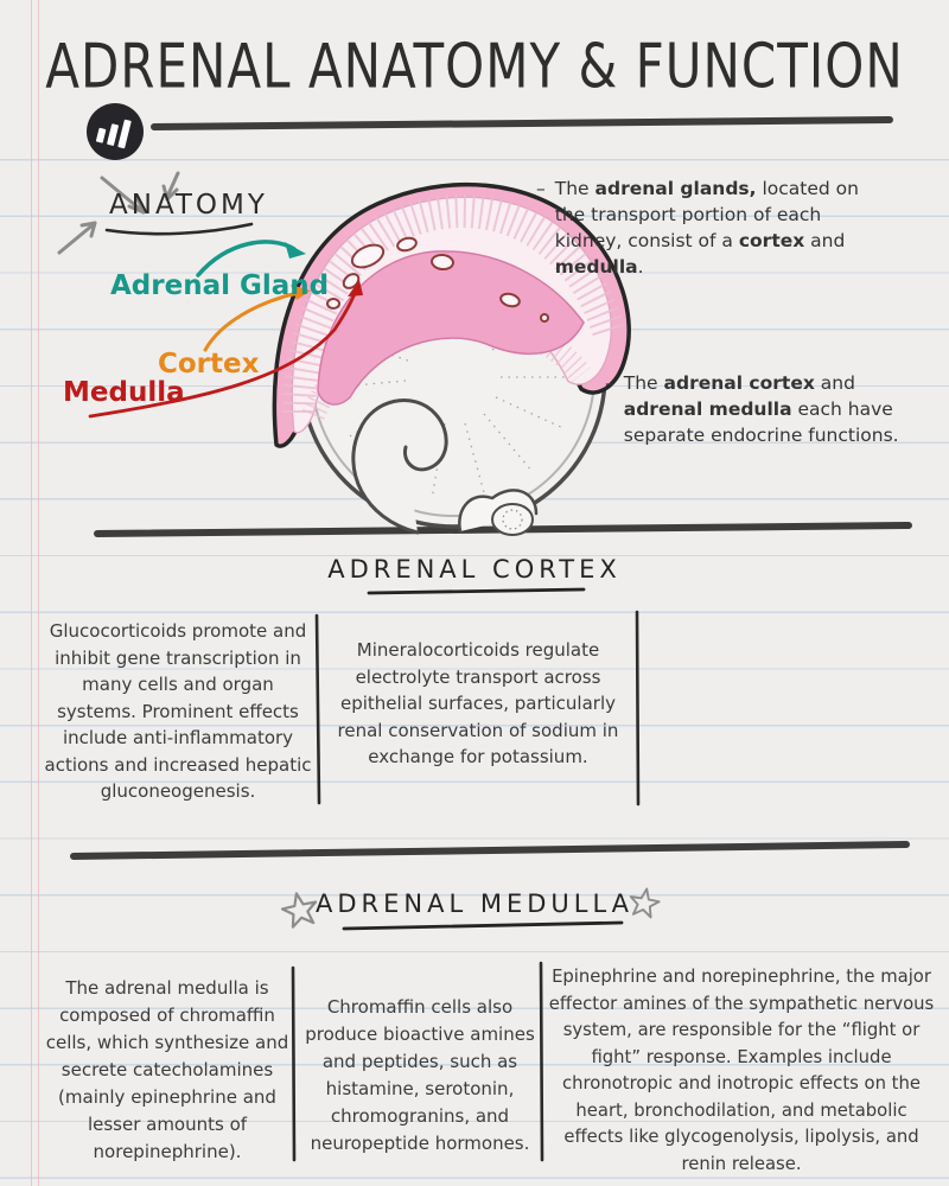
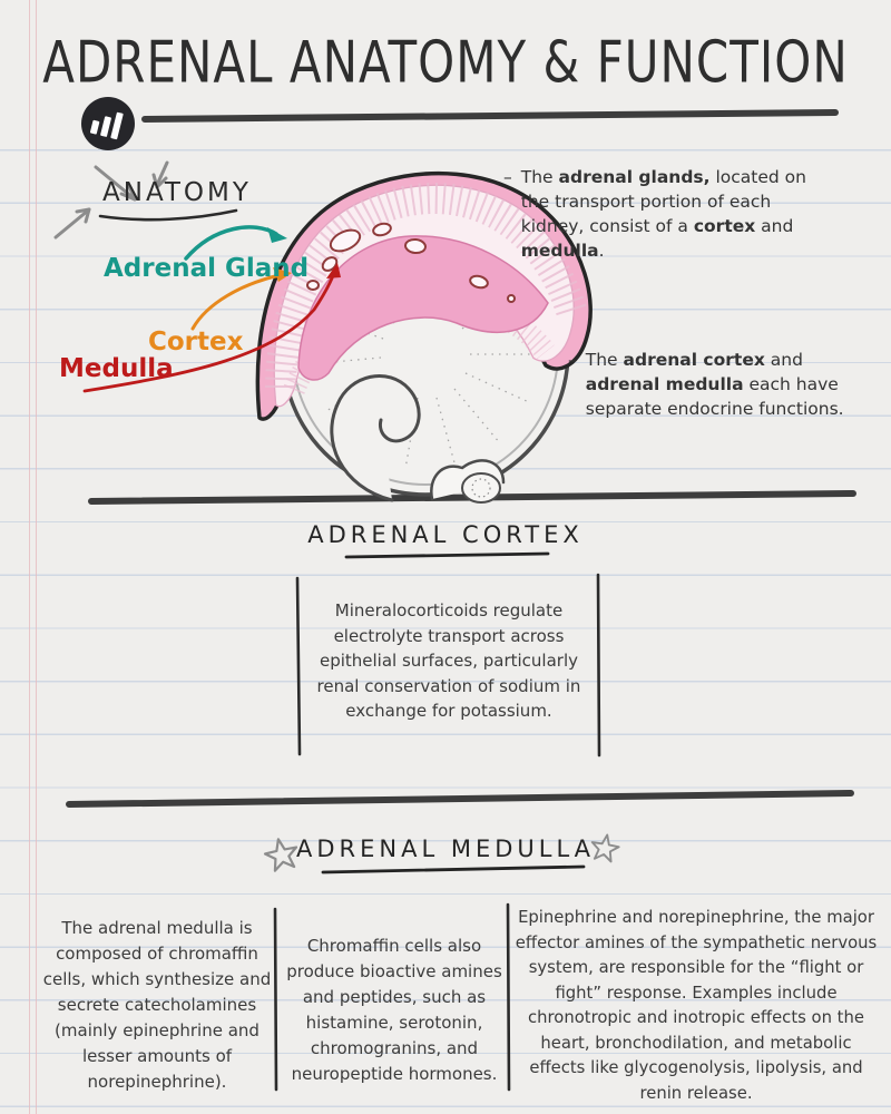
  ADRENAL ANATOMY & FUNCTION
  ANATOMY
  Adrenal Gland
  Cortex
  Medulla
  –
  The adrenal glands, located on the transport portion of each kidney, consist of a cortex and medulla.
  –
  The adrenal cortex and adrenal medulla each have separate endocrine functions.
  ADRENAL CORTEX
- Glucocorticoids promote and inhibit gene transcription in many cells and organ systems. Prominent effects include anti-inflammatory actions and increased hepatic gluconeogenesis.
  Mineralocorticoids regulate electrolyte transport across epithelial surfaces, particularly renal conservation of sodium in exchange for potassium.
  ADRENAL MEDULLA
  The adrenal medulla is composed of chromaffin cells, which synthesize and secrete catecholamines (mainly epinephrine and lesser amounts of norepinephrine).
  Chromaffin cells also produce bioactive amines and peptides, such as histamine, serotonin, chromogranins, and neuropeptide hormones.
  Epinephrine and norepinephrine, the major effector amines of the sympathetic nervous system, are responsible for the “flight or fight” response. Examples include chronotropic and inotropic effects on the heart, bronchodilation, and metabolic effects like glycogenolysis, lipolysis, and renin release.
